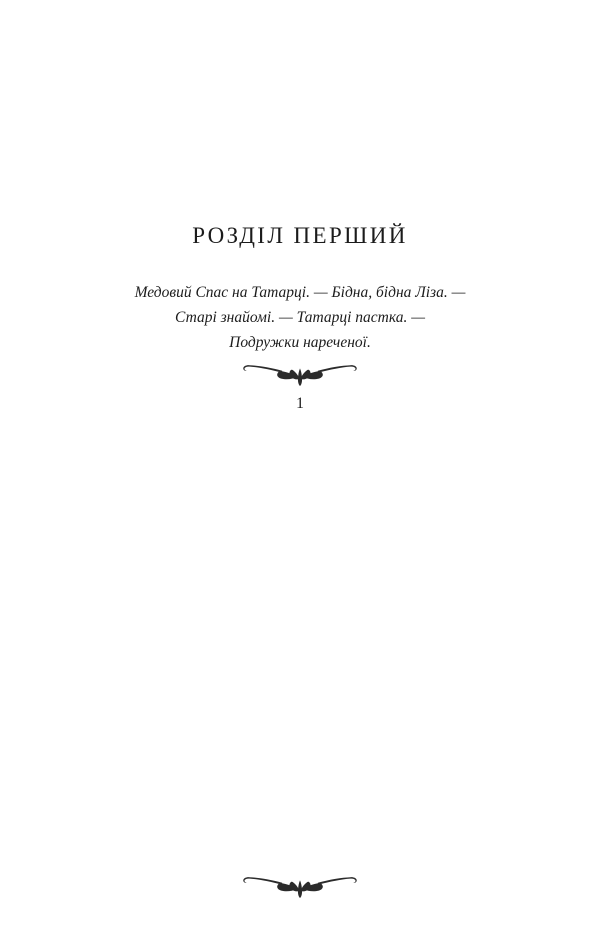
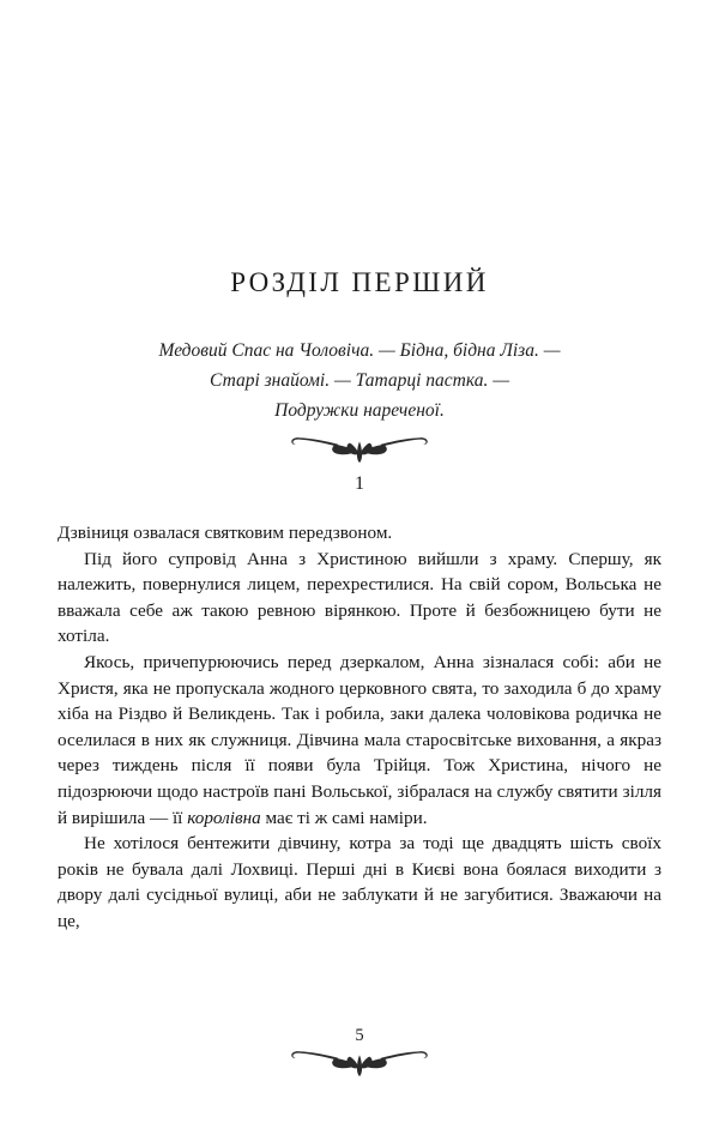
  РОЗДІЛ ПЕРШИЙ
- Медовий Спас на Татарці. — Бідна, бідна Ліза. —
+ Медовий Спас на Чоловіча. — Бідна, бідна Ліза. —
  Старі знайомі. — Татарці пастка. —
  Подружки нареченої.
  1
+ Дзвіниця озвалася святковим передзвоном.
+ Під його супровід Анна з Христиною вийшли з храму. Спершу, як належить, повернулися лицем, перехрестили­ся. На свій сором, Вольська не вважала себе аж такою рев­ною вірянкою. Проте й безбожницею бути не хотіла.
+ Якось, причепурюючись перед дзеркалом, Анна зізна­лася собі: аби не Христя, яка не пропускала жодного цер­ковного свята, то заходила б до храму хіба на Різдво й Ве­ликдень. Так і робила, заки далека чоловікова родичка не оселилася в них як служниця. Дівчина мала старосвітське виховання, а якраз через тиждень після її появи була Трій­ця. Тож Христина, нічого не підозрюючи щодо настроїв па­ні Вольської, зібралася на службу святити зілля й виріши­ла — її королівна має ті ж самі наміри.
+ Не хотілося бентежити дівчину, котра за тоді ще два­дцять шість своїх років не бувала далі Лохвиці. Перші дні в Києві вона боялася виходити з двору далі сусідньої ву­лиці, аби не заблукати й не загубитися. Зважаючи на це,
+ 5
